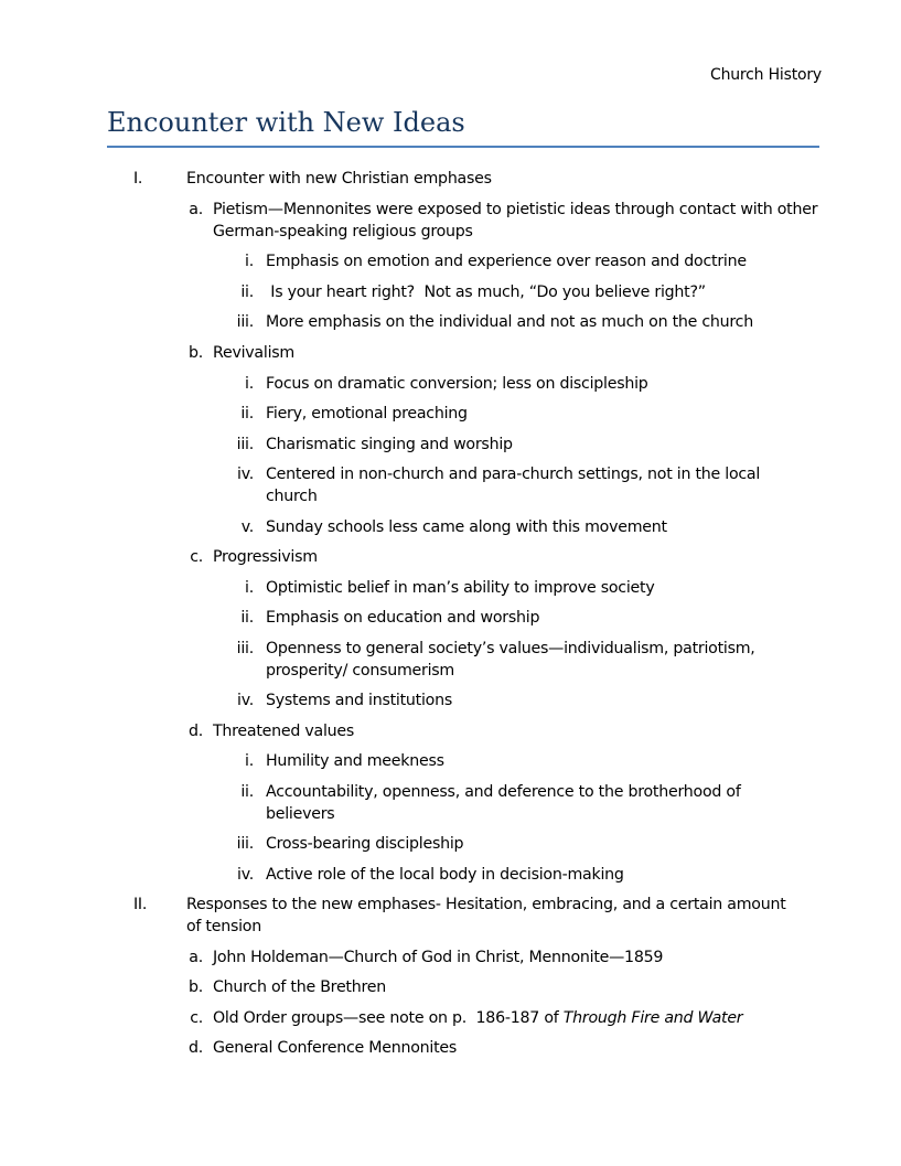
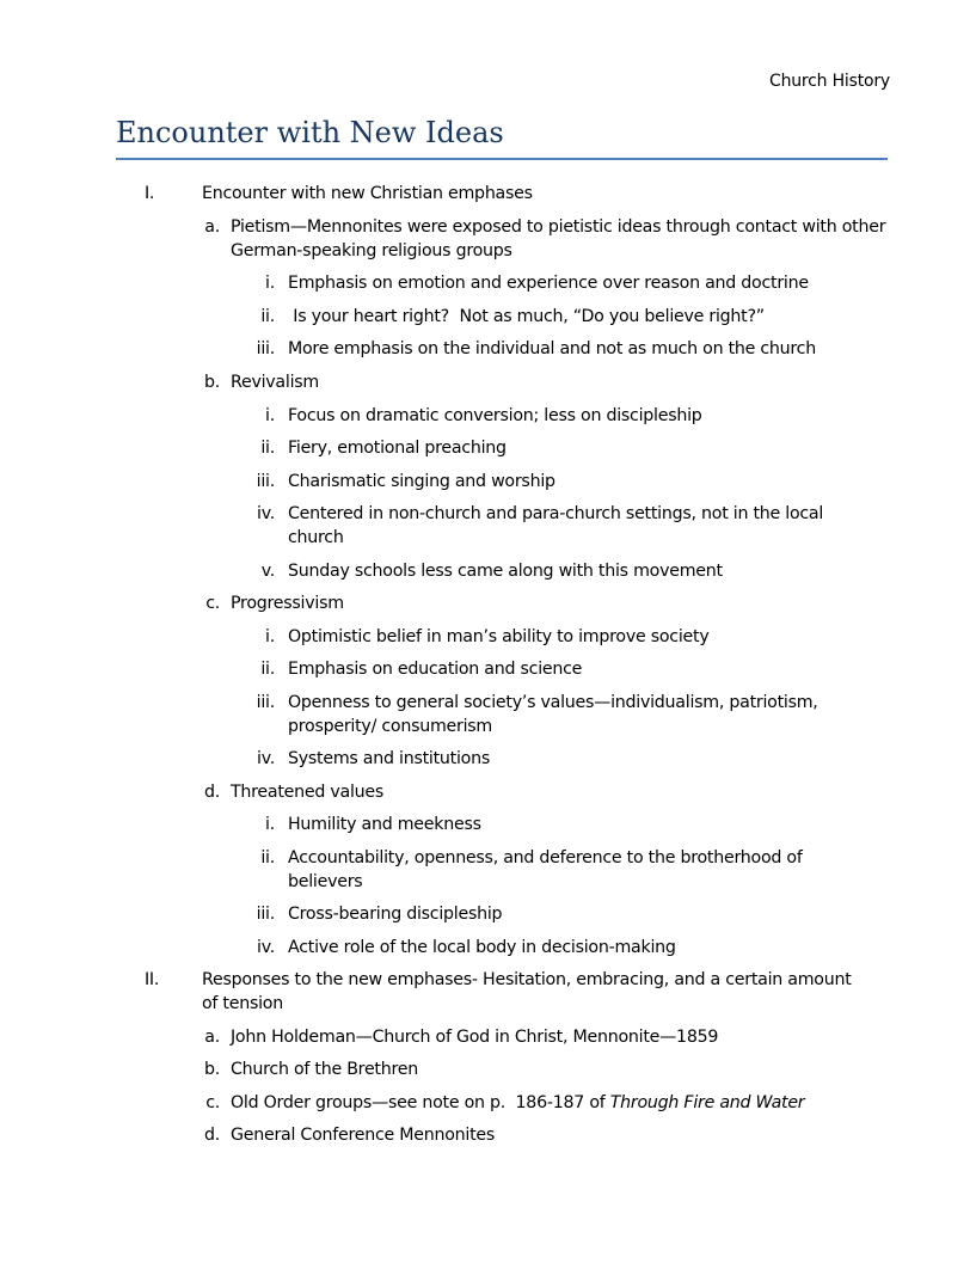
  Church History
  Encounter with New Ideas
  I.
  Encounter with new Christian emphases
  a.
  Pietism—Mennonites were exposed to pietistic ideas through contact with other German-speaking religious groups
  i.
  Emphasis on emotion and experience over reason and doctrine
  ii.
  Is your heart right? Not as much, “Do you believe right?”
  iii.
  More emphasis on the individual and not as much on the church
  b.
  Revivalism
  i.
  Focus on dramatic conversion; less on discipleship
  ii.
  Fiery, emotional preaching
  iii.
  Charismatic singing and worship
  iv.
  Centered in non-church and para-church settings, not in the local church
  v.
  Sunday schools less came along with this movement
  c.
  Progressivism
  i.
  Optimistic belief in man’s ability to improve society
  ii.
- Emphasis on education and worship
+ Emphasis on education and science
  iii.
  Openness to general society’s values—individualism, patriotism, prosperity/ consumerism
  iv.
  Systems and institutions
  d.
  Threatened values
  i.
  Humility and meekness
  ii.
  Accountability, openness, and deference to the brotherhood of believers
  iii.
  Cross-bearing discipleship
  iv.
  Active role of the local body in decision-making
  II.
  Responses to the new emphases- Hesitation, embracing, and a certain amount of tension
  a.
  John Holdeman—Church of God in Christ, Mennonite—1859
  b.
  Church of the Brethren
  c.
  Old Order groups—see note on p. 186-187 of Through Fire and Water
  d.
  General Conference Mennonites
